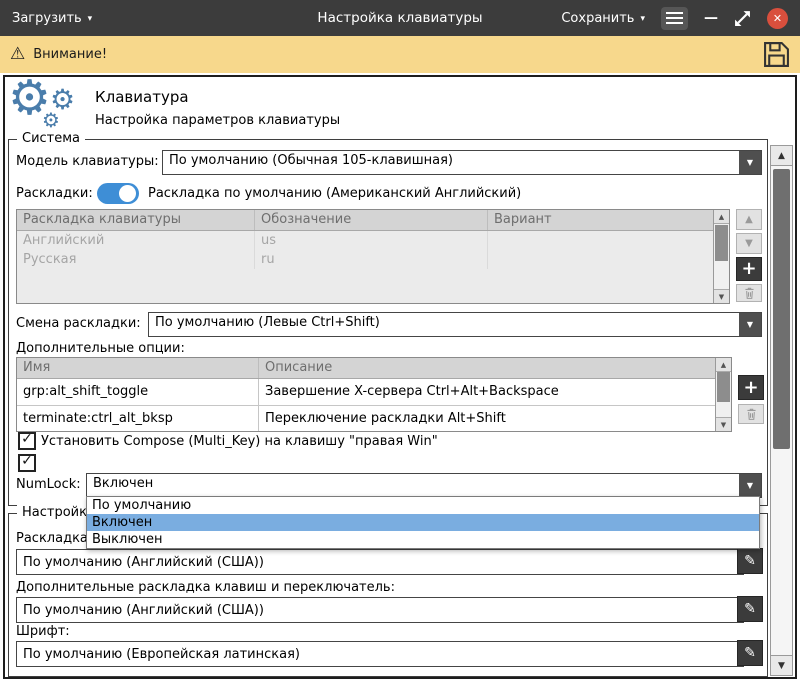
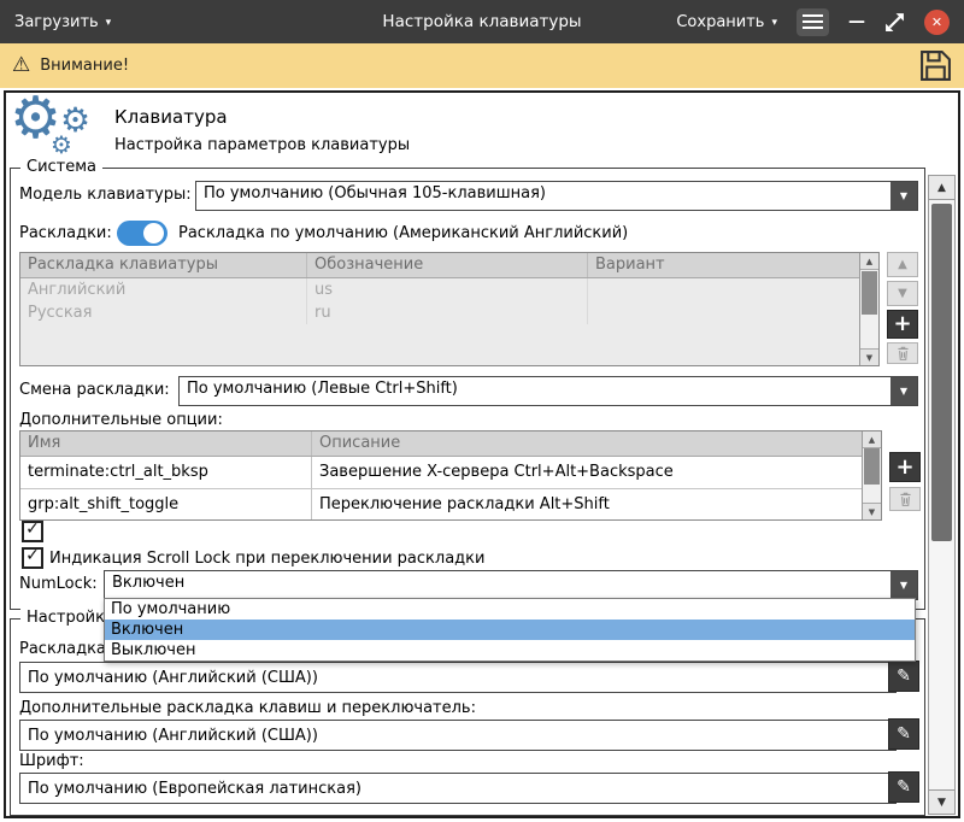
  Загрузить
  ▾
  Настройка клавиатуры
  Сохранить
  ▾
  —
  ✕
  ⚠
  Внимание!
  ⚙
  ⚙
  ⚙
  Клавиатура
  Настройка параметров клавиатуры
  Система
  Модель клавиатуры:
  По умолчанию (Обычная 105-клавишная)
  ▼
  Раскладки:
  Раскладка по умолчанию (Американский Английский)
  Раскладка клавиатуры
  Обозначение
  Вариант
  Английский
  us
  Русская
  ru
  ▲
  ▼
  ▲
  ▼
  +
  Смена раскладки:
  По умолчанию (Левые Ctrl+Shift)
  ▼
  Дополнительные опции:
  Имя
  Описание
- grp:alt_shift_toggle
+ terminate:ctrl_alt_bksp
  Завершение X-сервера Ctrl+Alt+Backspace
- terminate:ctrl_alt_bksp
+ grp:alt_shift_toggle
  Переключение раскладки Alt+Shift
  ▲
  ▼
  +
  ✓
- Установить Compose (Multi_Key) на клавишу "правая Win"
  ✓
+ Индикация Scroll Lock при переключении раскладки
  NumLock:
  Включен
  ▼
  Настройк
  Раскладка
  По умолчанию (Английский (США))
  ✎
  Дополнительные раскладка клавиш и переключатель:
  По умолчанию (Английский (США))
  ✎
  Шрифт:
  По умолчанию (Европейская латинская)
  ✎
  ▲
  ▼
  По умолчанию
  Включен
  Выключен
